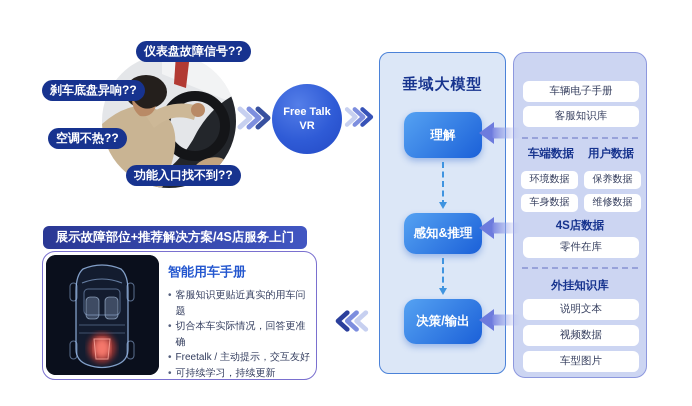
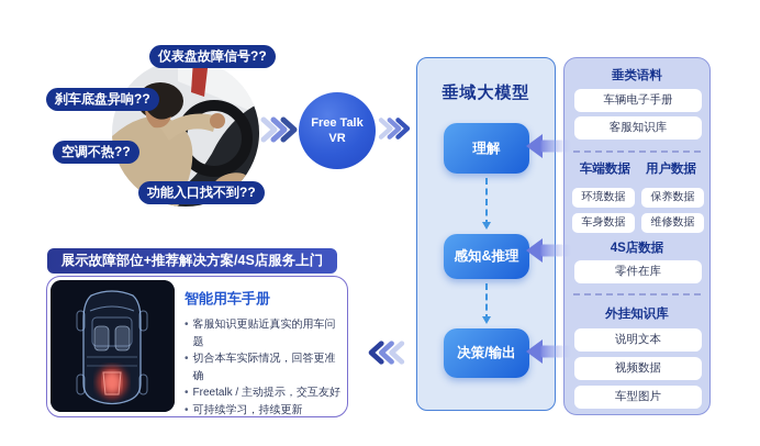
  仪表盘故障信号??
  刹车底盘异响??
  空调不热??
  功能入口找不到??
  Free Talk
  VR
  垂域大模型
  理解
  感知&推理
  决策/输出
+ 垂类语料
  车辆电子手册
  客服知识库
  车端数据
  用户数据
  环境数据
  保养数据
  车身数据
  维修数据
  4S店数据
  零件在库
  外挂知识库
  说明文本
  视频数据
  车型图片
  展示故障部位+推荐解决方案/4S店服务上门
  智能用车手册
  •
  客服知识更贴近真实的用车问题
  •
  切合本车实际情况，回答更准确
  •
  Freetalk / 主动提示，交互友好
  •
  可持续学习，持续更新
